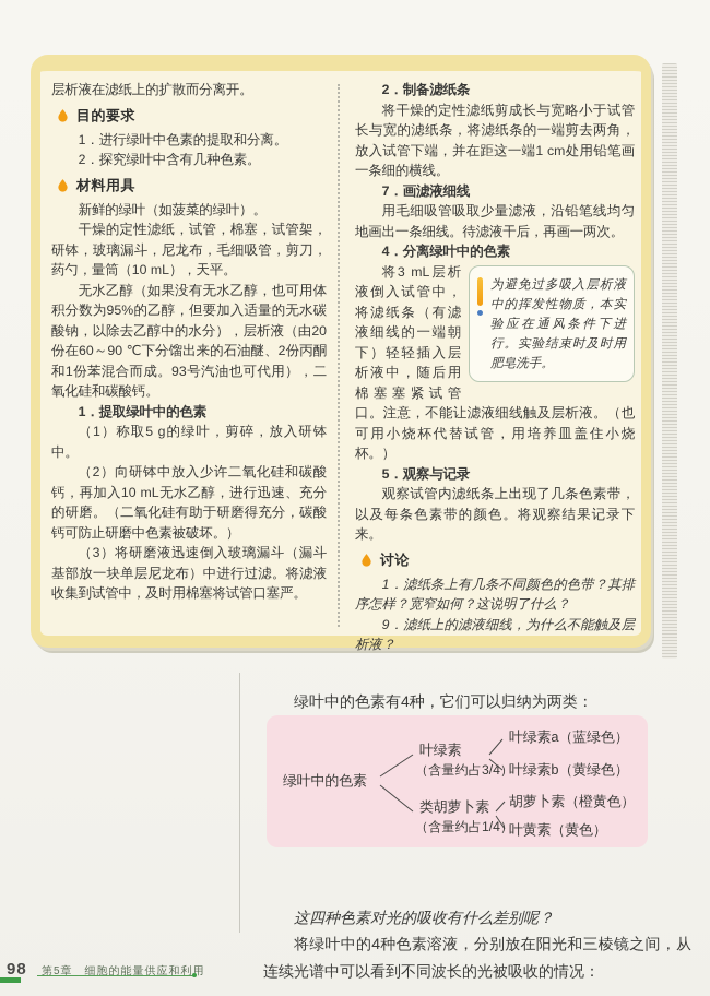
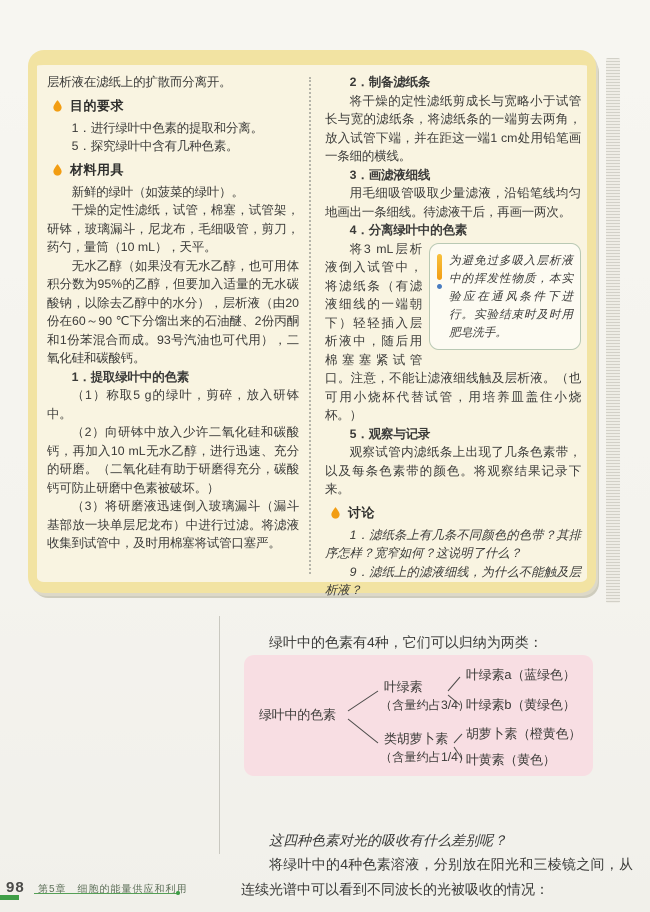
  层析液在滤纸上的扩散而分离开。
  目的要求
  1．进行绿叶中色素的提取和分离。
- 2．探究绿叶中含有几种色素。
+ 5．探究绿叶中含有几种色素。
  材料用具
  新鲜的绿叶（如菠菜的绿叶）。
  干燥的定性滤纸，试管，棉塞，试管架，研钵，玻璃漏斗，尼龙布，毛细吸管，剪刀，药勺，量筒（10 mL），天平。
  无水乙醇（如果没有无水乙醇，也可用体积分数为95%的乙醇，但要加入适量的无水碳酸钠，以除去乙醇中的水分），层析液（由20份在60～90 ℃下分馏出来的石油醚、2份丙酮和1份苯混合而成。93号汽油也可代用），二氧化硅和碳酸钙。
  1．提取绿叶中的色素
  （1）称取5 g的绿叶，剪碎，放入研钵中。
  （2）向研钵中放入少许二氧化硅和碳酸钙，再加入10 mL无水乙醇，进行迅速、充分的研磨。（二氧化硅有助于研磨得充分，碳酸钙可防止研磨中色素被破坏。）
  （3）将研磨液迅速倒入玻璃漏斗（漏斗基部放一块单层尼龙布）中进行过滤。将滤液收集到试管中，及时用棉塞将试管口塞严。
  2．制备滤纸条
  将干燥的定性滤纸剪成长与宽略小于试管长与宽的滤纸条，将滤纸条的一端剪去两角，放入试管下端，并在距这一端1 cm处用铅笔画一条细的横线。
- 7．画滤液细线
+ 3．画滤液细线
  用毛细吸管吸取少量滤液，沿铅笔线均匀地画出一条细线。待滤液干后，再画一两次。
  4．分离绿叶中的色素
  为避免过多吸入层析液中的挥发性物质，本实验应在通风条件下进行。实验结束时及时用肥皂洗手。
  将3 mL层析液倒入试管中，将滤纸条（有滤液细线的一端朝下）轻轻插入层析液中，随后用棉塞塞紧试管口。注意，不能让滤液细线触及层析液。（也可用小烧杯代替试管，用培养皿盖住小烧杯。）
  5．观察与记录
  观察试管内滤纸条上出现了几条色素带，以及每条色素带的颜色。将观察结果记录下来。
  讨论
  1．滤纸条上有几条不同颜色的色带？其排序怎样？宽窄如何？这说明了什么？
  9．滤纸上的滤液细线，为什么不能触及层析液？
  绿叶中的色素有4种，它们可以归纳为两类：
  绿叶中的色素
  叶绿素
  （含量约占3/4）
  类胡萝卜素
  （含量约占1/4）
  叶绿素a（蓝绿色）
  叶绿素b（黄绿色）
  胡萝卜素（橙黄色）
  叶黄素（黄色）
  这四种色素对光的吸收有什么差别呢？
  将绿叶中的4种色素溶液，分别放在阳光和三棱镜之间，从连续光谱中可以看到不同波长的光被吸收的情况：
  98
  第5章 细胞的能量供应和利用
